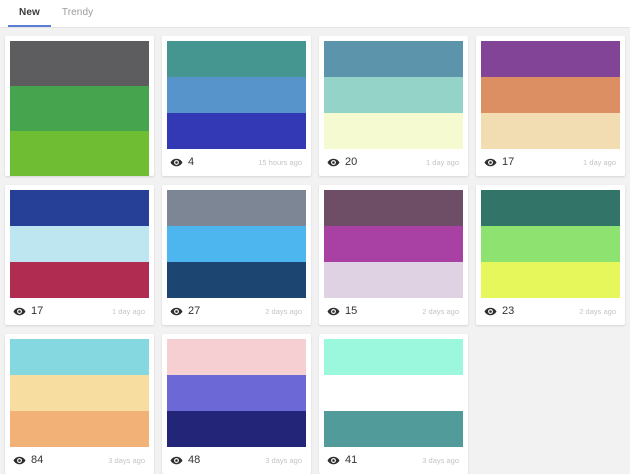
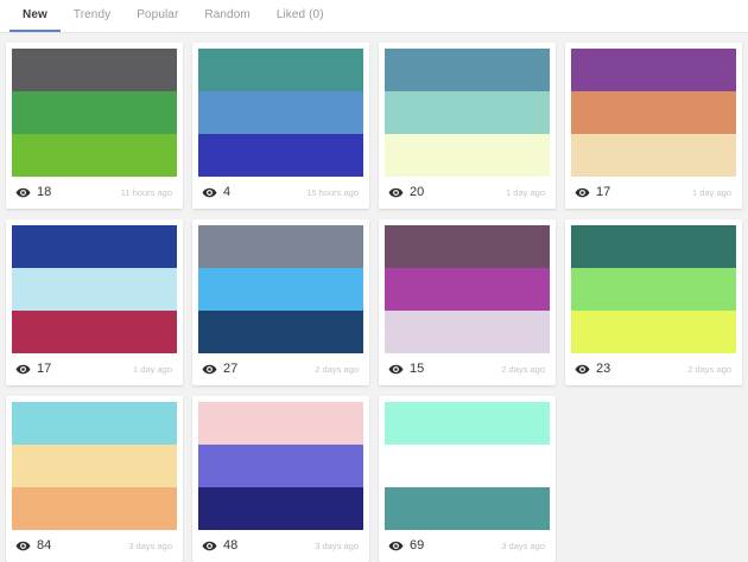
  New
  Trendy
+ Popular
+ Random
+ Liked (0)
+ 18
+ 11 hours ago
  4
  15 hours ago
  20
  1 day ago
  17
  1 day ago
  17
  1 day ago
  27
  2 days ago
  15
  2 days ago
  23
  2 days ago
  84
  3 days ago
  48
  3 days ago
- 41
+ 69
  3 days ago
